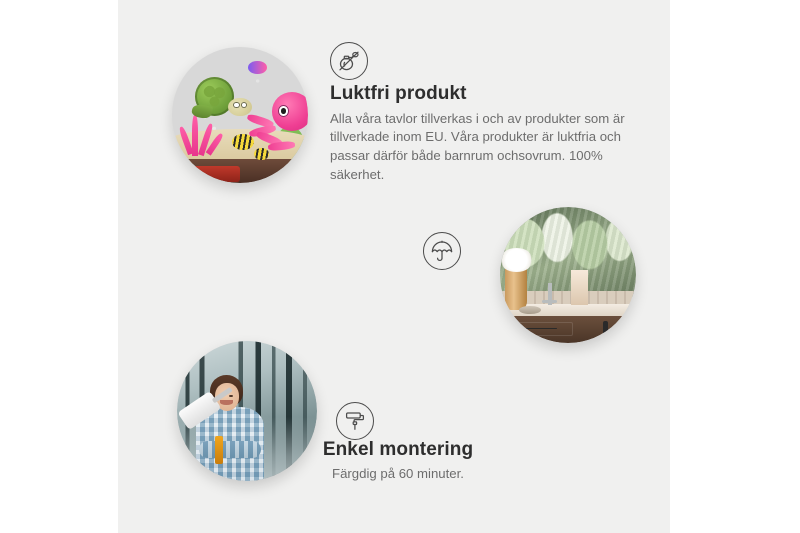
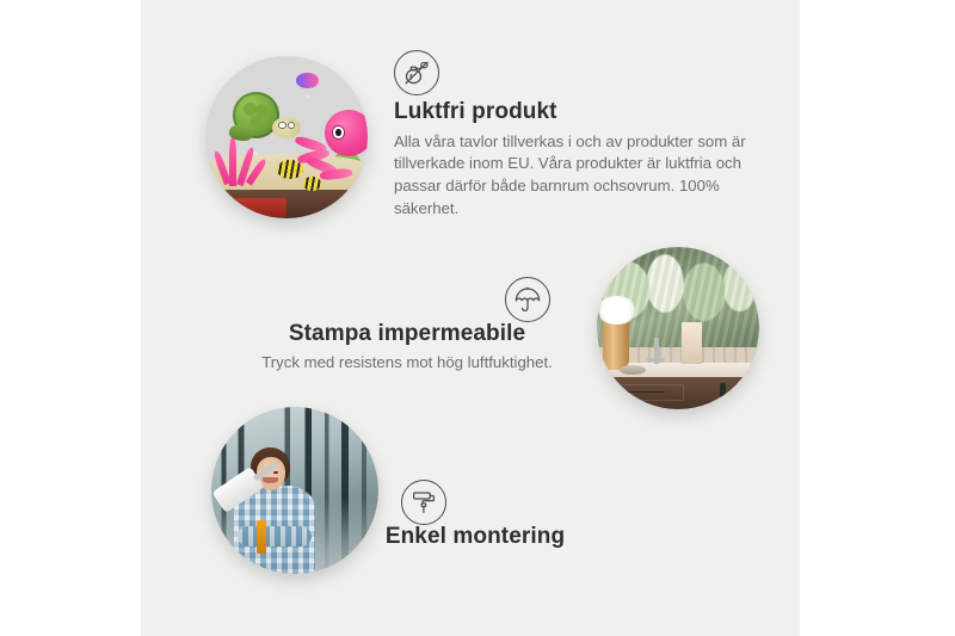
  Luktfri produkt
  Alla våra tavlor tillverkas i och av produkter som är tillverkade inom EU. Våra produkter är luktfria och passar därför både barnrum ochsovrum. 100% säkerhet.
+ Stampa impermeabile
+ Tryck med resistens mot hög luftfuktighet.
  Enkel montering
- Färgdig på 60 minuter.
